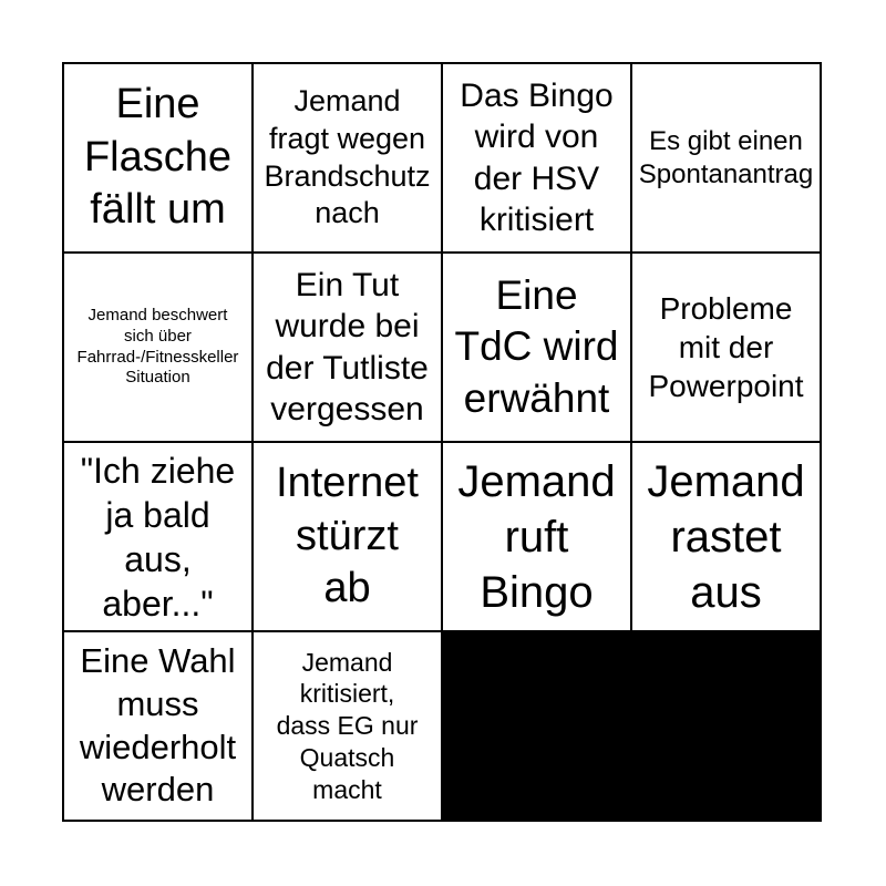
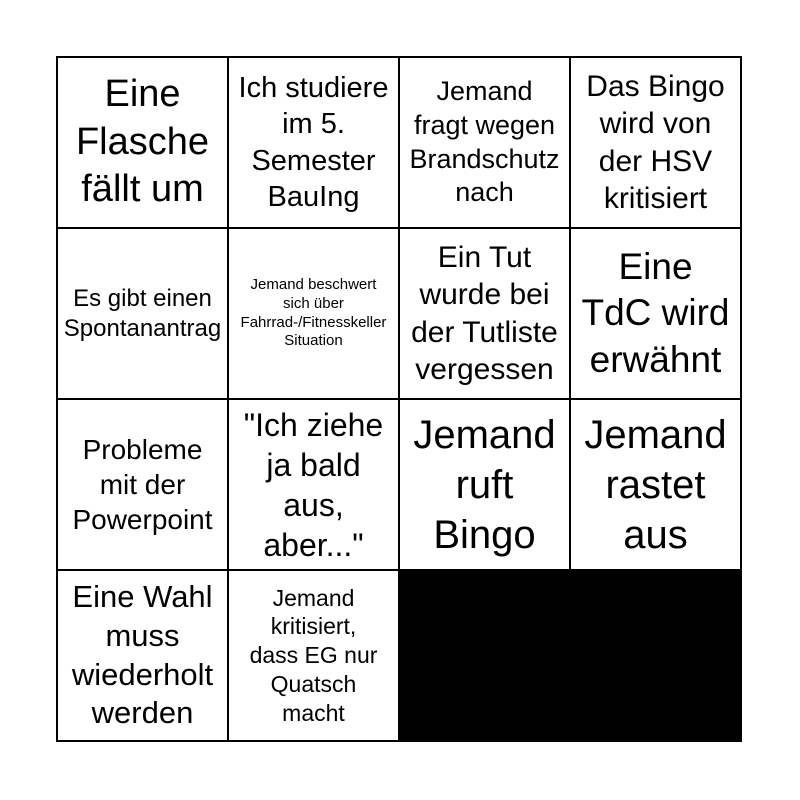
  Eine
  Flasche
  fällt um
+ Ich studiere
+ im 5.
+ Semester
+ BauIng
  Jemand
  fragt wegen
  Brandschutz
  nach
  Das Bingo
  wird von
  der HSV
  kritisiert
  Es gibt einen
  Spontanantrag
  Jemand beschwert
  sich über
  Fahrrad-/Fitnesskeller
  Situation
  Ein Tut
  wurde bei
  der Tutliste
  vergessen
  Eine
  TdC wird
  erwähnt
  Probleme
  mit der
  Powerpoint
  "Ich ziehe
  ja bald
  aus,
  aber..."
- Internet
- stürzt
- ab
  Jemand
  ruft
  Bingo
  Jemand
  rastet
  aus
  Eine Wahl
  muss
  wiederholt
  werden
  Jemand
  kritisiert,
  dass EG nur
  Quatsch
  macht
